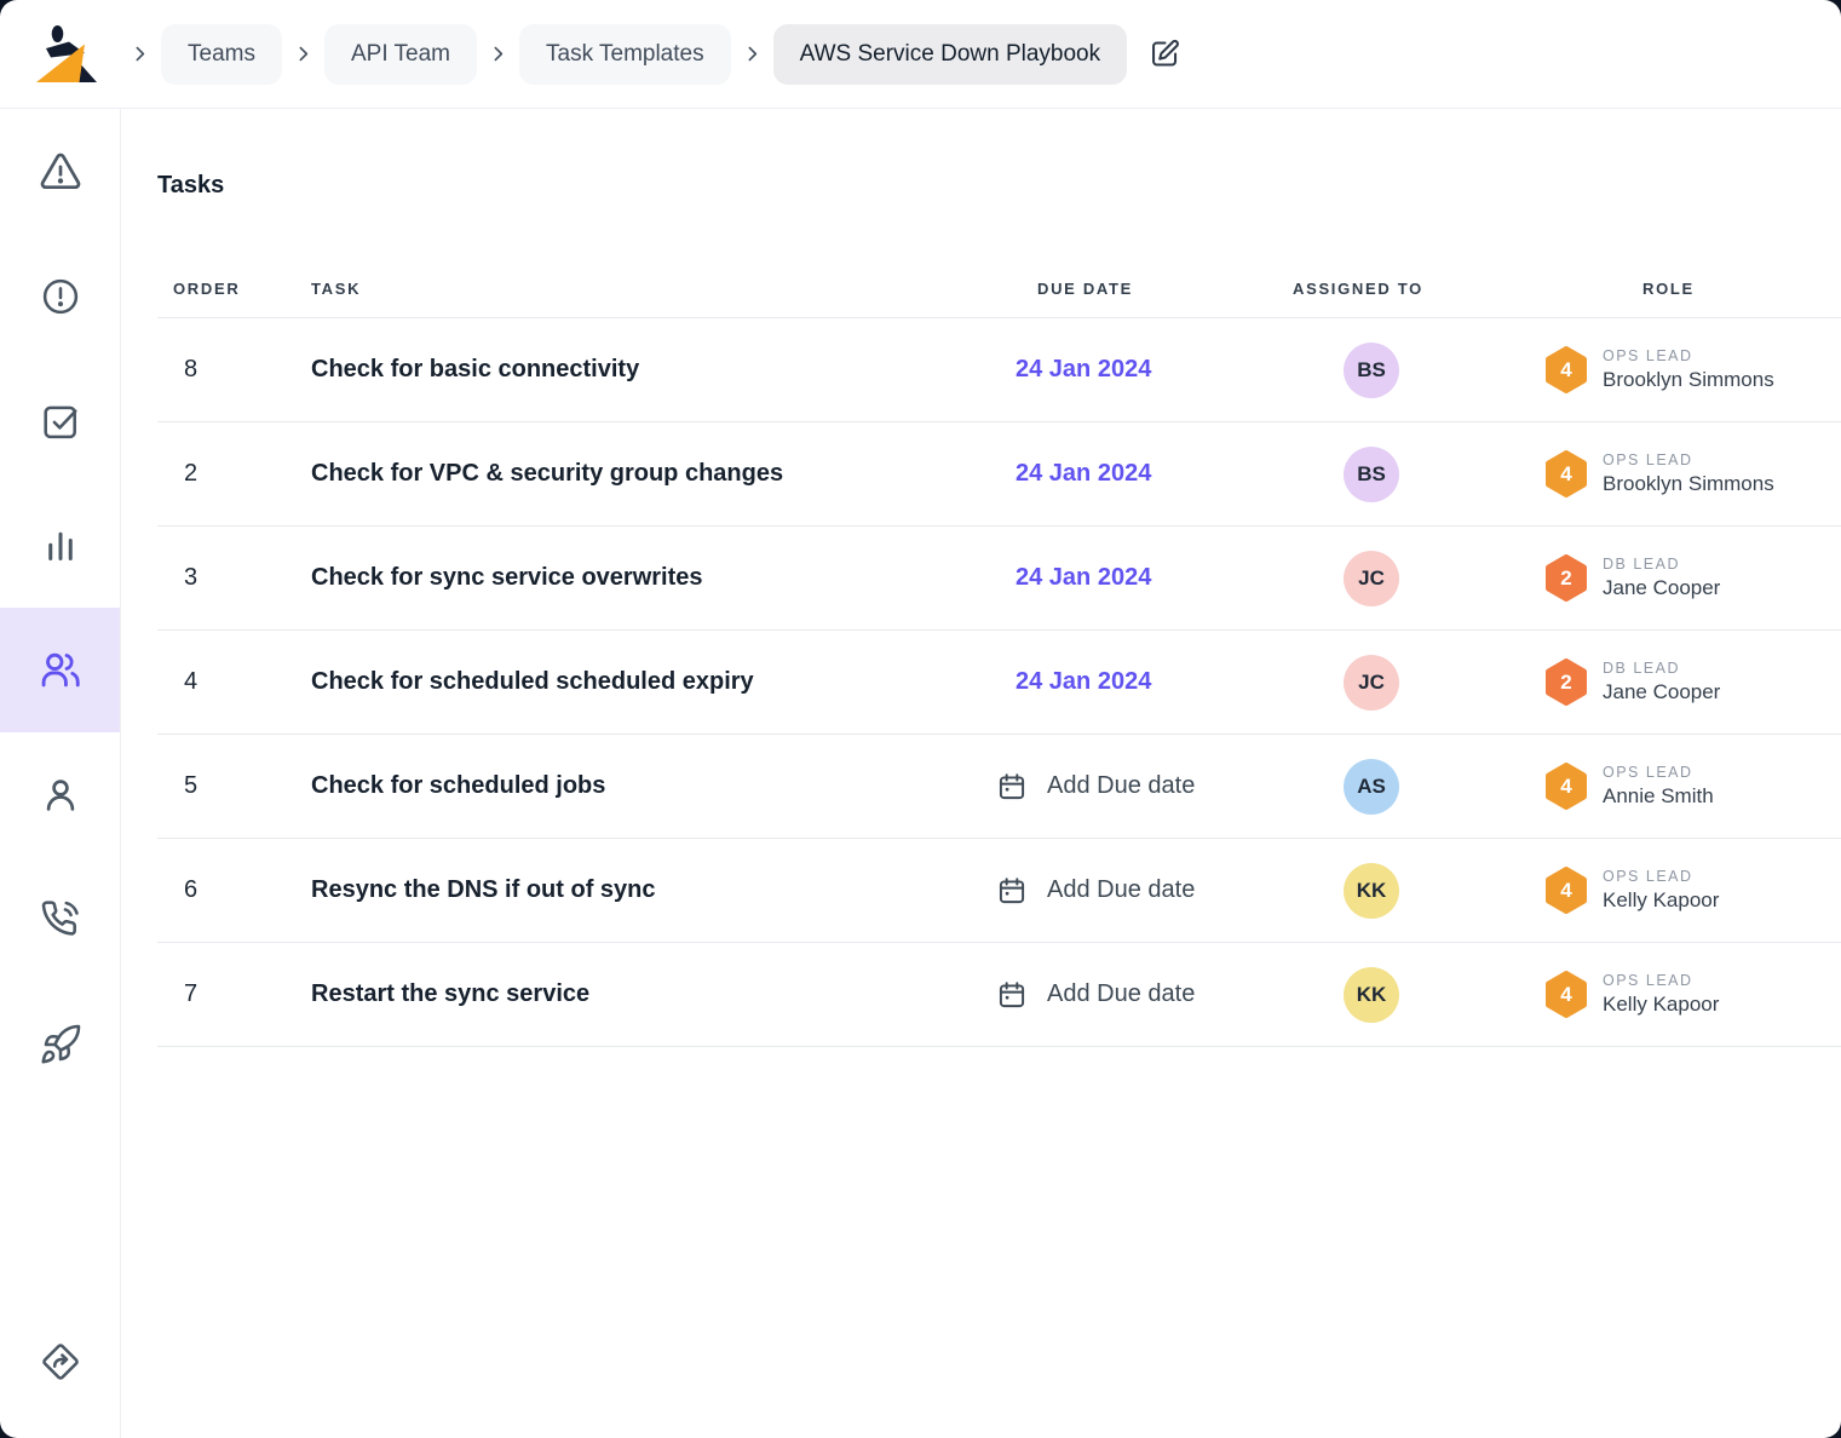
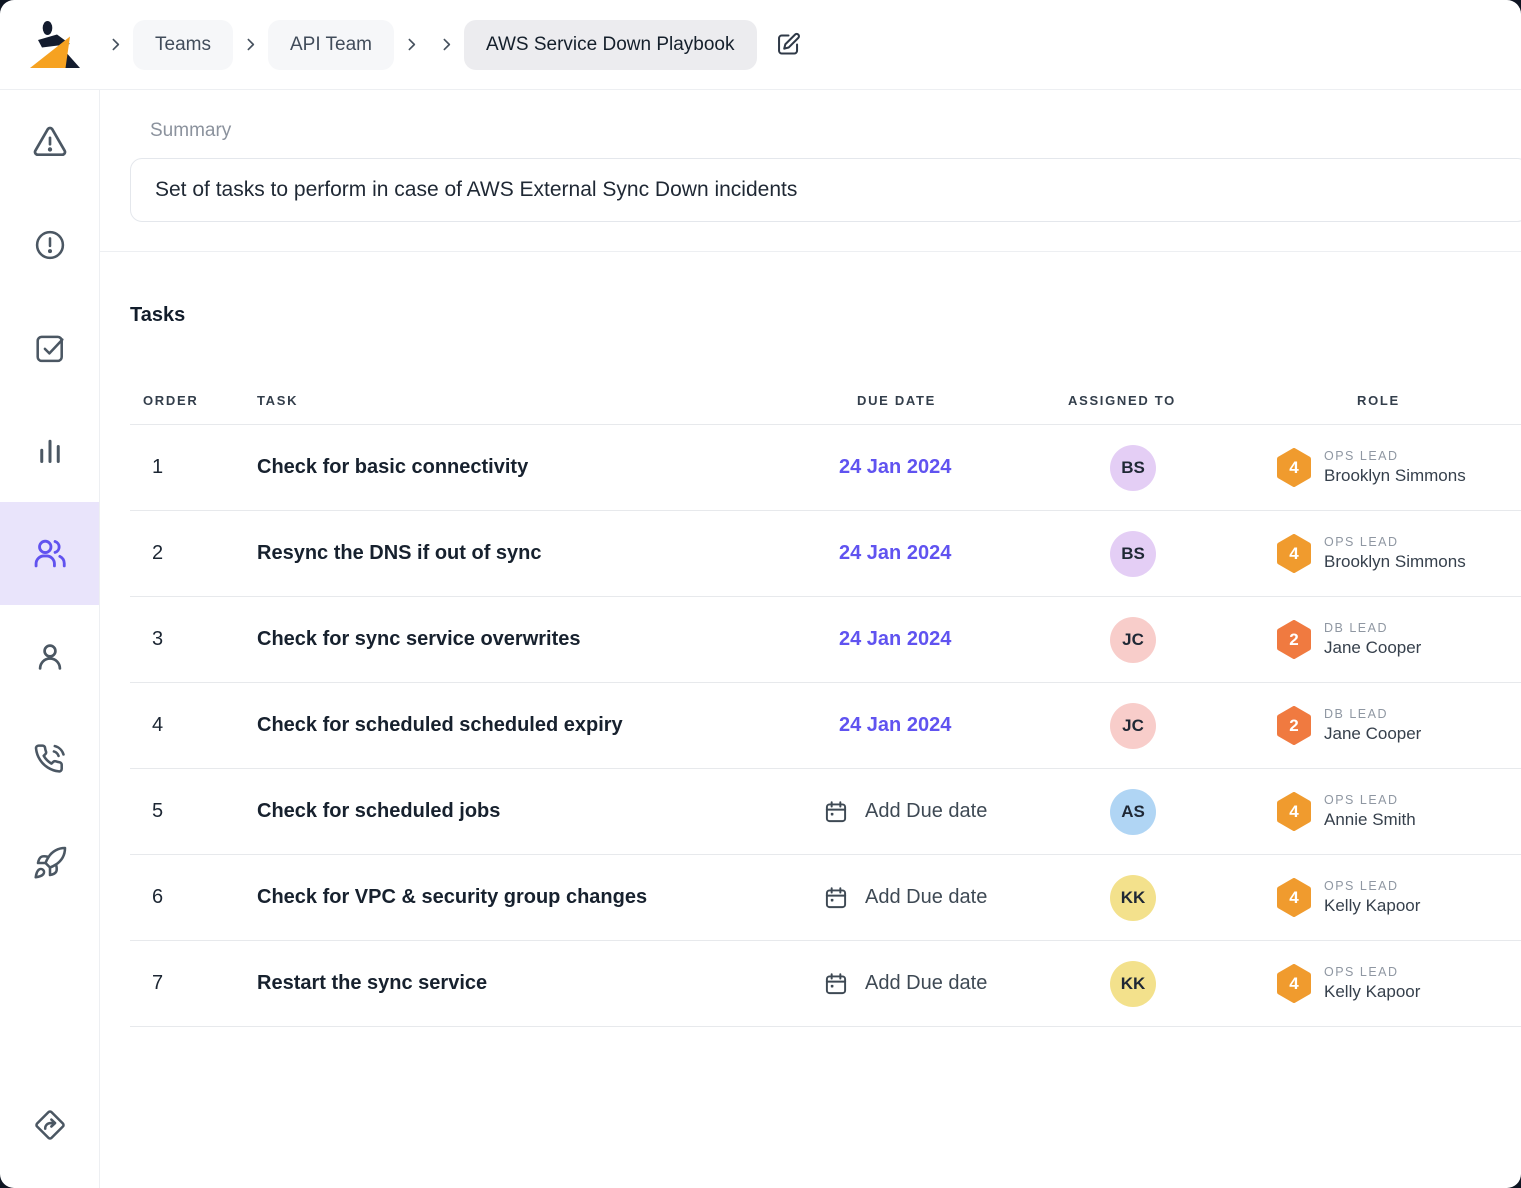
  Teams
  API Team
- Task Templates
  AWS Service Down Playbook
+ Summary
+ Set of tasks to perform in case of AWS External Sync Down incidents
  Tasks
  ORDER
  TASK
  DUE DATE
  ASSIGNED TO
  ROLE
- 8
+ 1
  Check for basic connectivity
  24 Jan 2024
  BS
  4
  OPS LEAD
  Brooklyn Simmons
  2
- Check for VPC & security group changes
+ Resync the DNS if out of sync
  24 Jan 2024
  BS
  4
  OPS LEAD
  Brooklyn Simmons
  3
  Check for sync service overwrites
  24 Jan 2024
  JC
  2
  DB LEAD
  Jane Cooper
  4
  Check for scheduled scheduled expiry
  24 Jan 2024
  JC
  2
  DB LEAD
  Jane Cooper
  5
  Check for scheduled jobs
  Add Due date
  AS
  4
  OPS LEAD
  Annie Smith
  6
- Resync the DNS if out of sync
+ Check for VPC & security group changes
  Add Due date
  KK
  4
  OPS LEAD
  Kelly Kapoor
  7
  Restart the sync service
  Add Due date
  KK
  4
  OPS LEAD
  Kelly Kapoor
